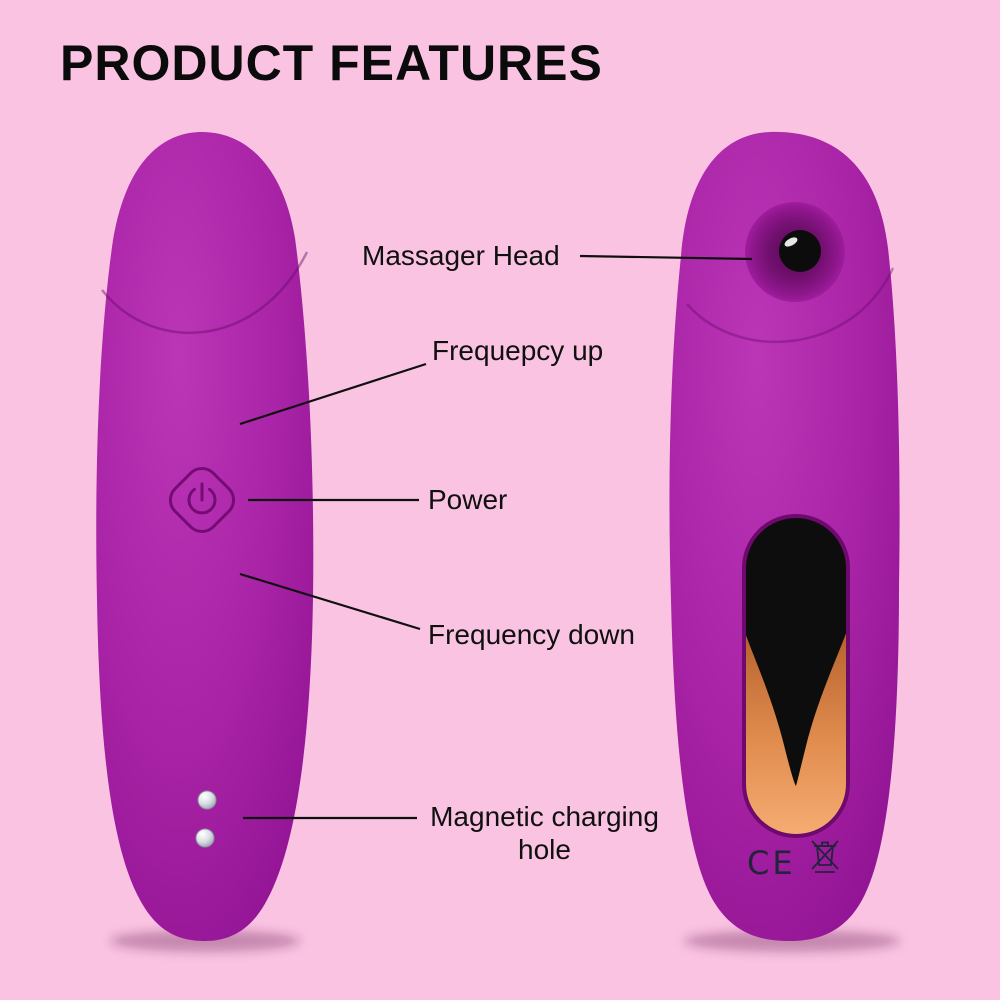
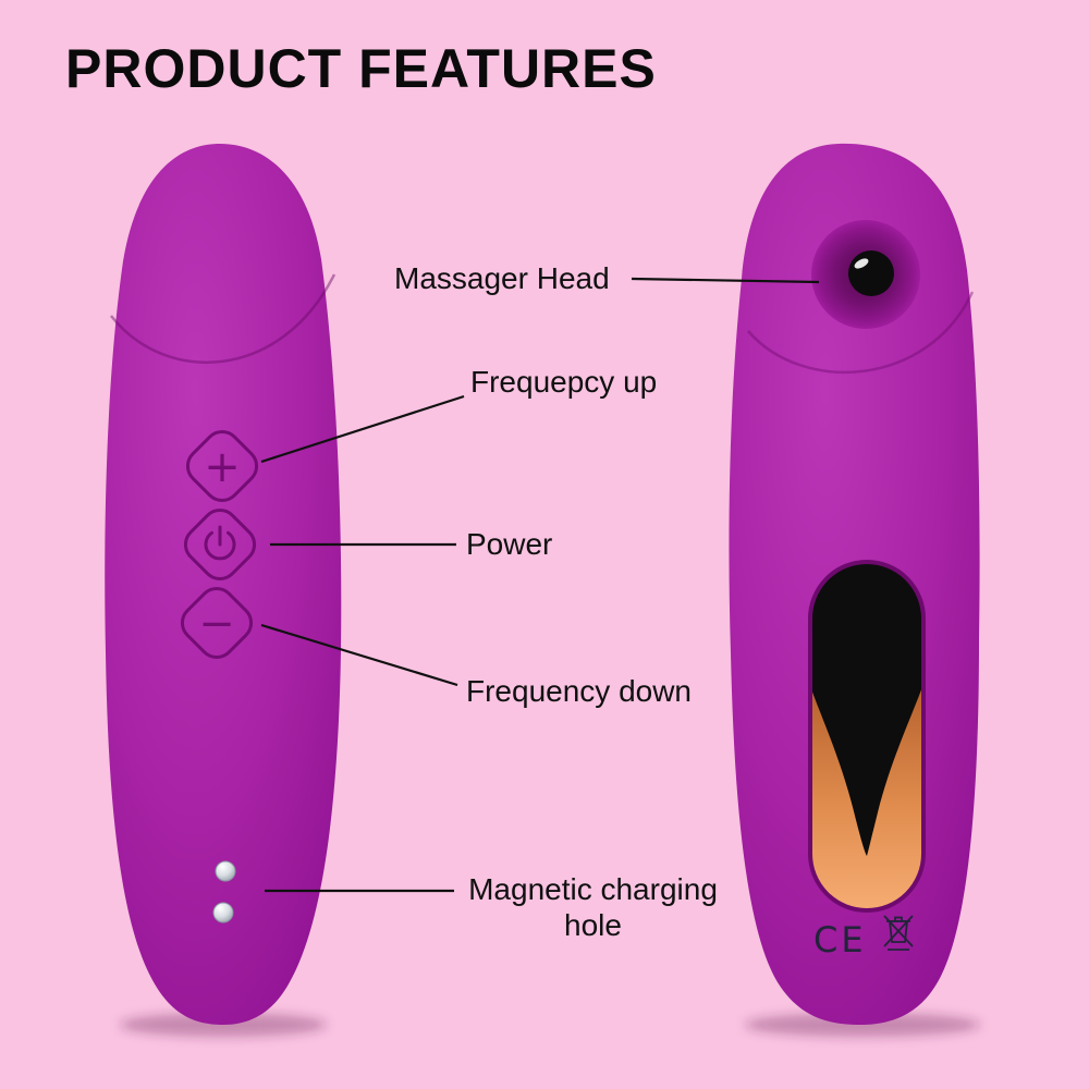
+ +
+ −
  CE
  PRODUCT FEATURES
  Massager Head
  Frequepcy up
  Power
  Frequency down
  Magnetic charging hole
